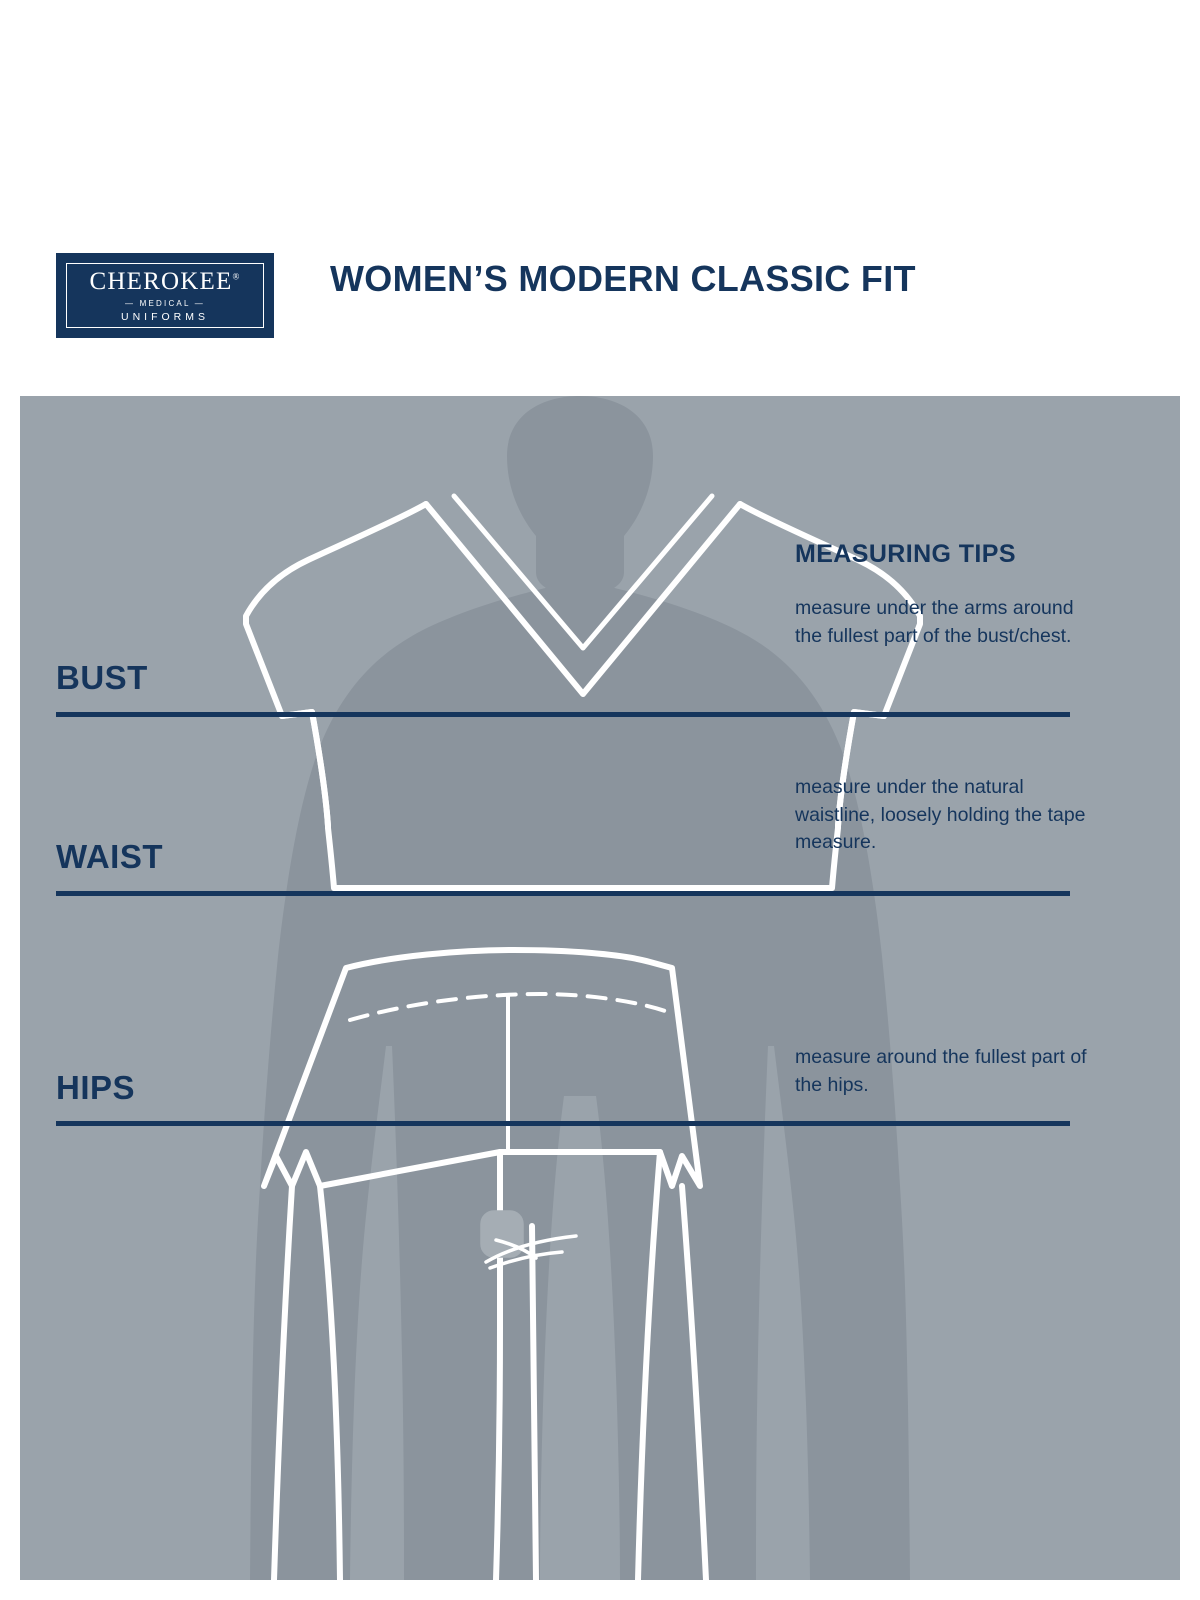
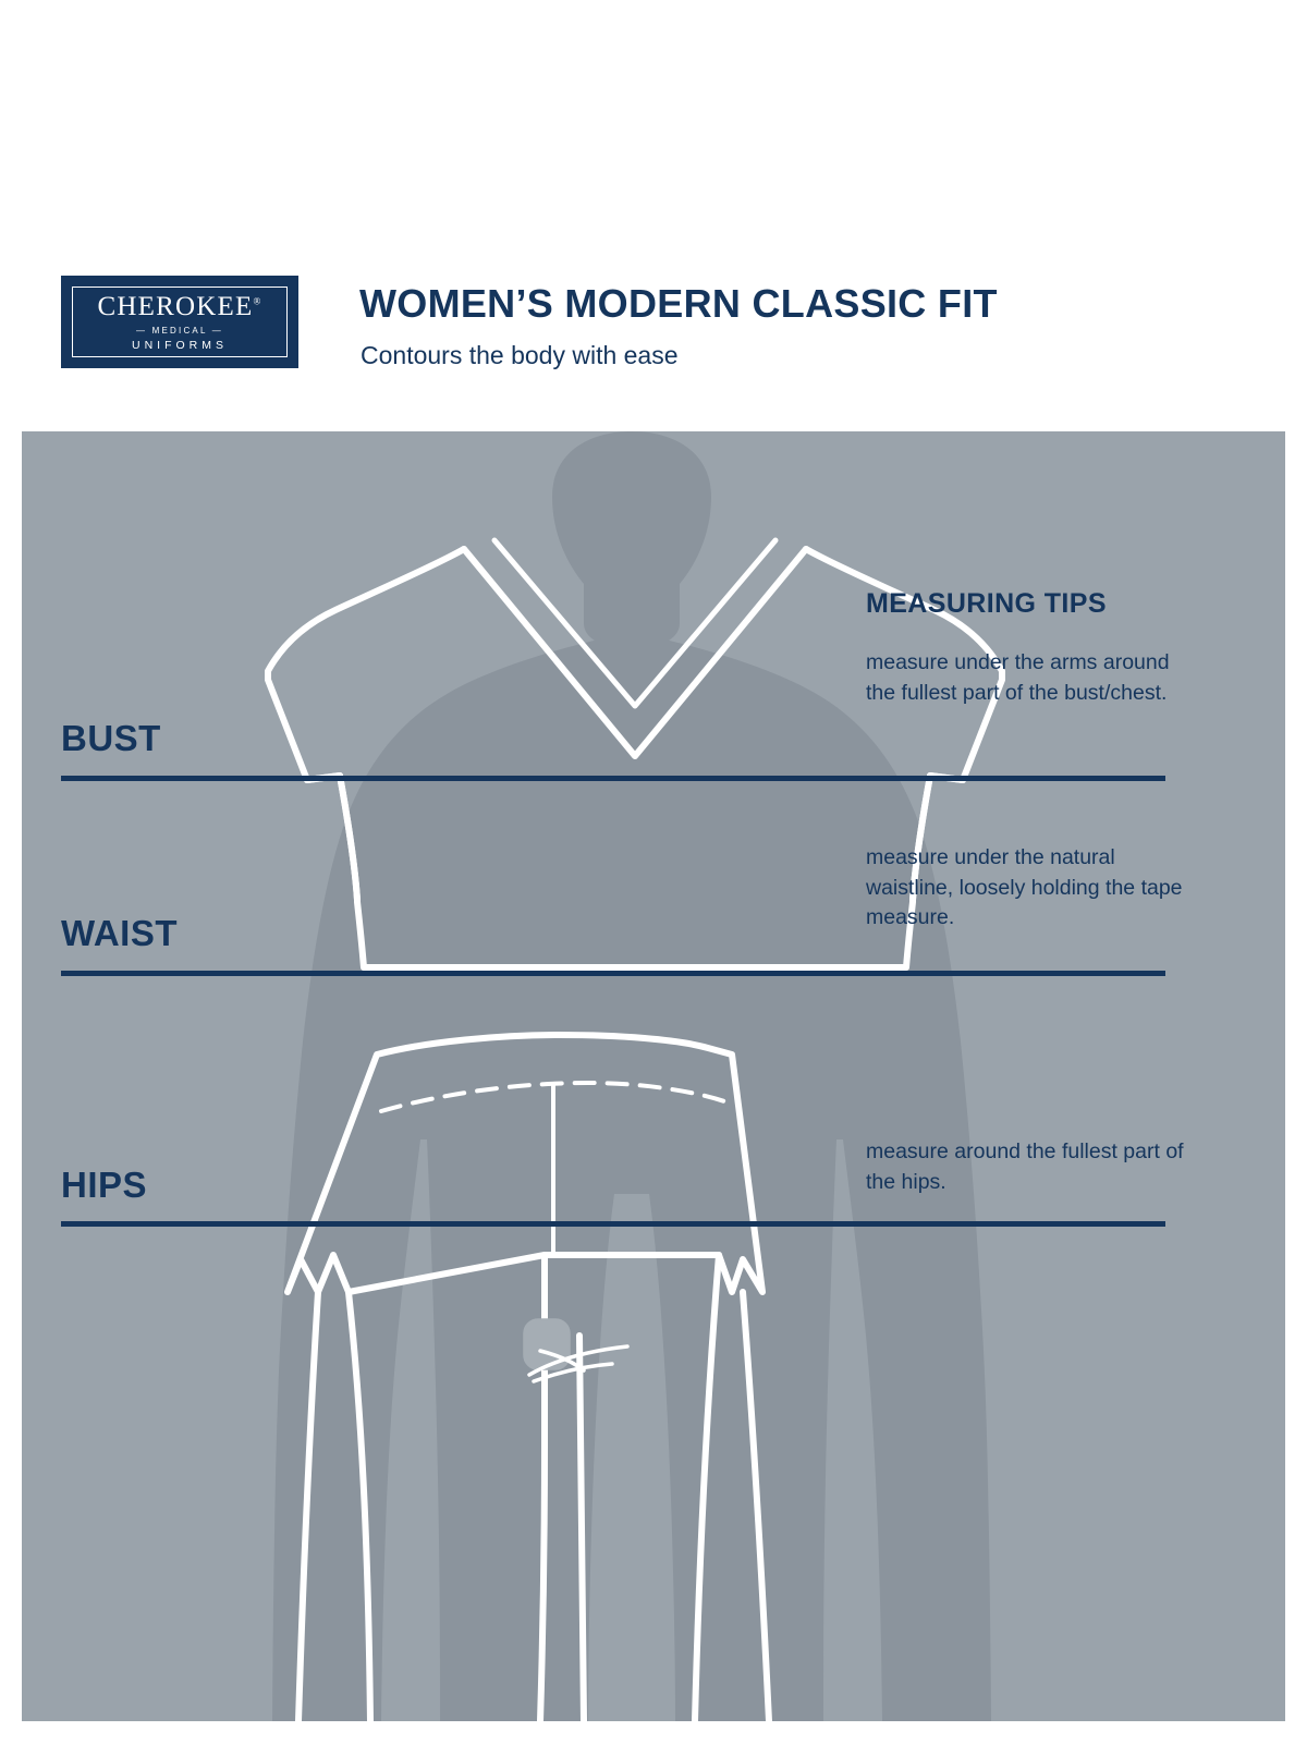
  CHEROKEE®
  — MEDICAL —
  UNIFORMS
  WOMEN’S MODERN CLASSIC FIT
+ Contours the body with ease
  BUST
  WAIST
  HIPS
  MEASURING TIPS
  measure under the arms around the fullest part of the bust/chest.
  measure under the natural waistline, loosely holding the tape measure.
  measure around the fullest part of the hips.
